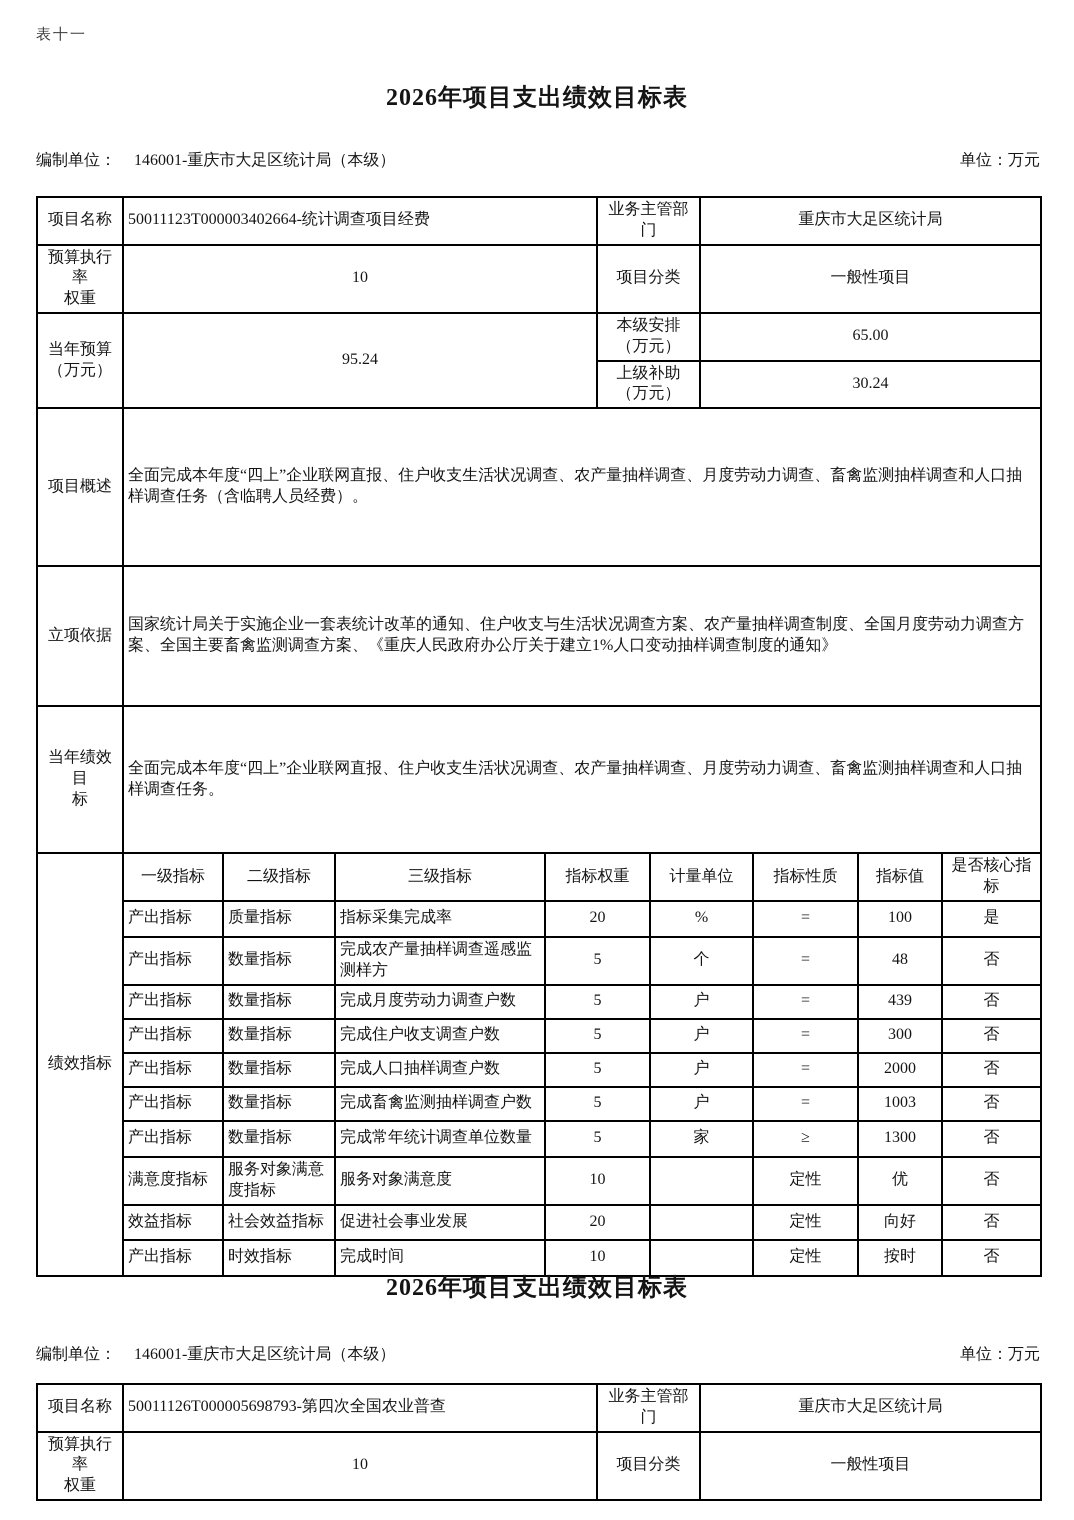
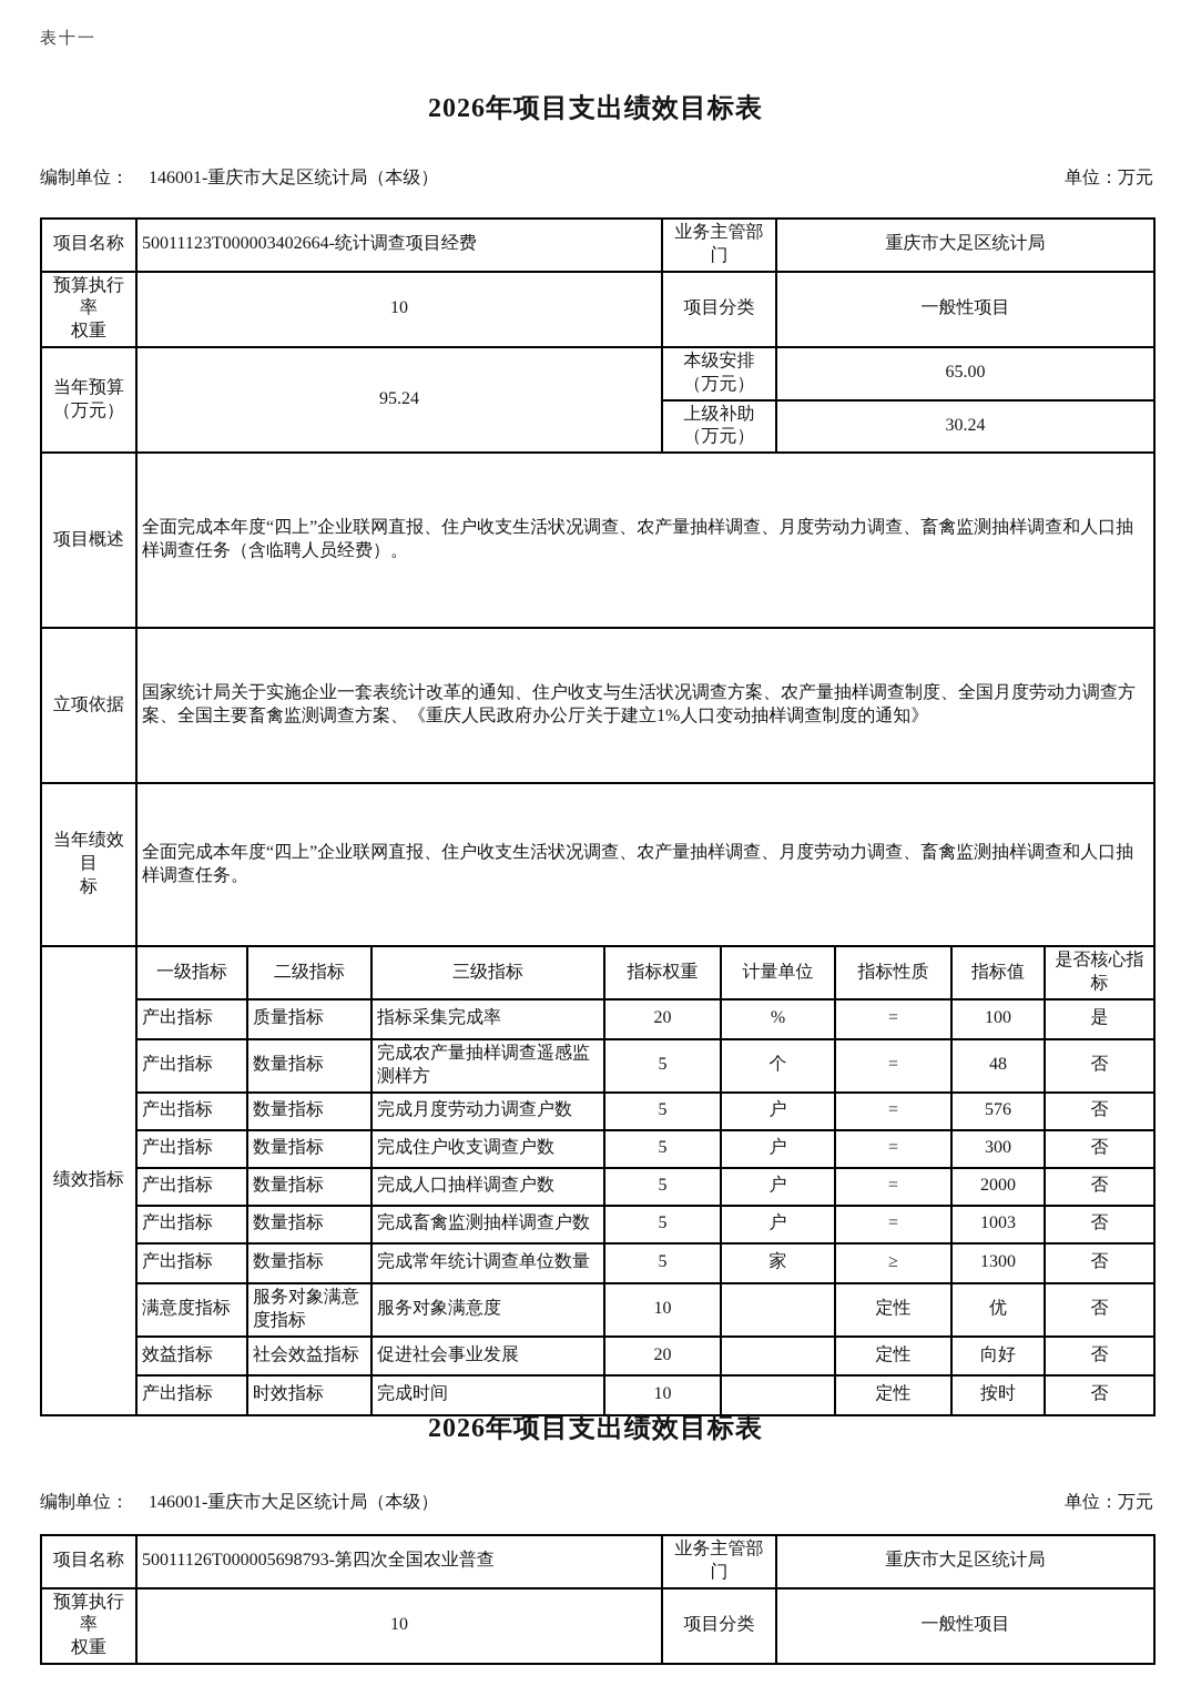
  表十一
  2026年项目支出绩效目标表
  编制单位： 146001-重庆市大足区统计局（本级）
  单位：万元
  项目名称	50011123T000003402664-统计调查项目经费	业务主管部 门	重庆市大足区统计局
  预算执行率 权重	10	项目分类	一般性项目
  当年预算 （万元）	95.24	本级安排 （万元）	65.00
  上级补助 （万元）	30.24
  项目概述	全面完成本年度“四上”企业联网直报、住户收支生活状况调查、农产量抽样调查、月度劳动力调查、畜禽监测抽样调查和人口抽样调查任务（含临聘人员经费）。
  立项依据	国家统计局关于实施企业一套表统计改革的通知、住户收支与生活状况调查方案、农产量抽样调查制度、全国月度劳动力调查方案、全国主要畜禽监测调查方案、《重庆人民政府办公厅关于建立1%人口变动抽样调查制度的通知》
  当年绩效目 标	全面完成本年度“四上”企业联网直报、住户收支生活状况调查、农产量抽样调查、月度劳动力调查、畜禽监测抽样调查和人口抽样调查任务。
  绩效指标	一级指标	二级指标	三级指标	指标权重	计量单位	指标性质	指标值	是否核心指 标
  产出指标	质量指标	指标采集完成率	20	%	=	100	是
  产出指标	数量指标	完成农产量抽样调查遥感监测样方	5	个	=	48	否
- 产出指标	数量指标	完成月度劳动力调查户数	5	户	=	439	否
+ 产出指标	数量指标	完成月度劳动力调查户数	5	户	=	576	否
  产出指标	数量指标	完成住户收支调查户数	5	户	=	300	否
  产出指标	数量指标	完成人口抽样调查户数	5	户	=	2000	否
  产出指标	数量指标	完成畜禽监测抽样调查户数	5	户	=	1003	否
  产出指标	数量指标	完成常年统计调查单位数量	5	家	≥	1300	否
  满意度指标	服务对象满意度指标	服务对象满意度	10		定性	优	否
  效益指标	社会效益指标	促进社会事业发展	20		定性	向好	否
  产出指标	时效指标	完成时间	10		定性	按时	否
  2026年项目支出绩效目标表
  编制单位： 146001-重庆市大足区统计局（本级）
  单位：万元
  项目名称	50011126T000005698793-第四次全国农业普查	业务主管部 门	重庆市大足区统计局
  预算执行率 权重	10	项目分类	一般性项目
